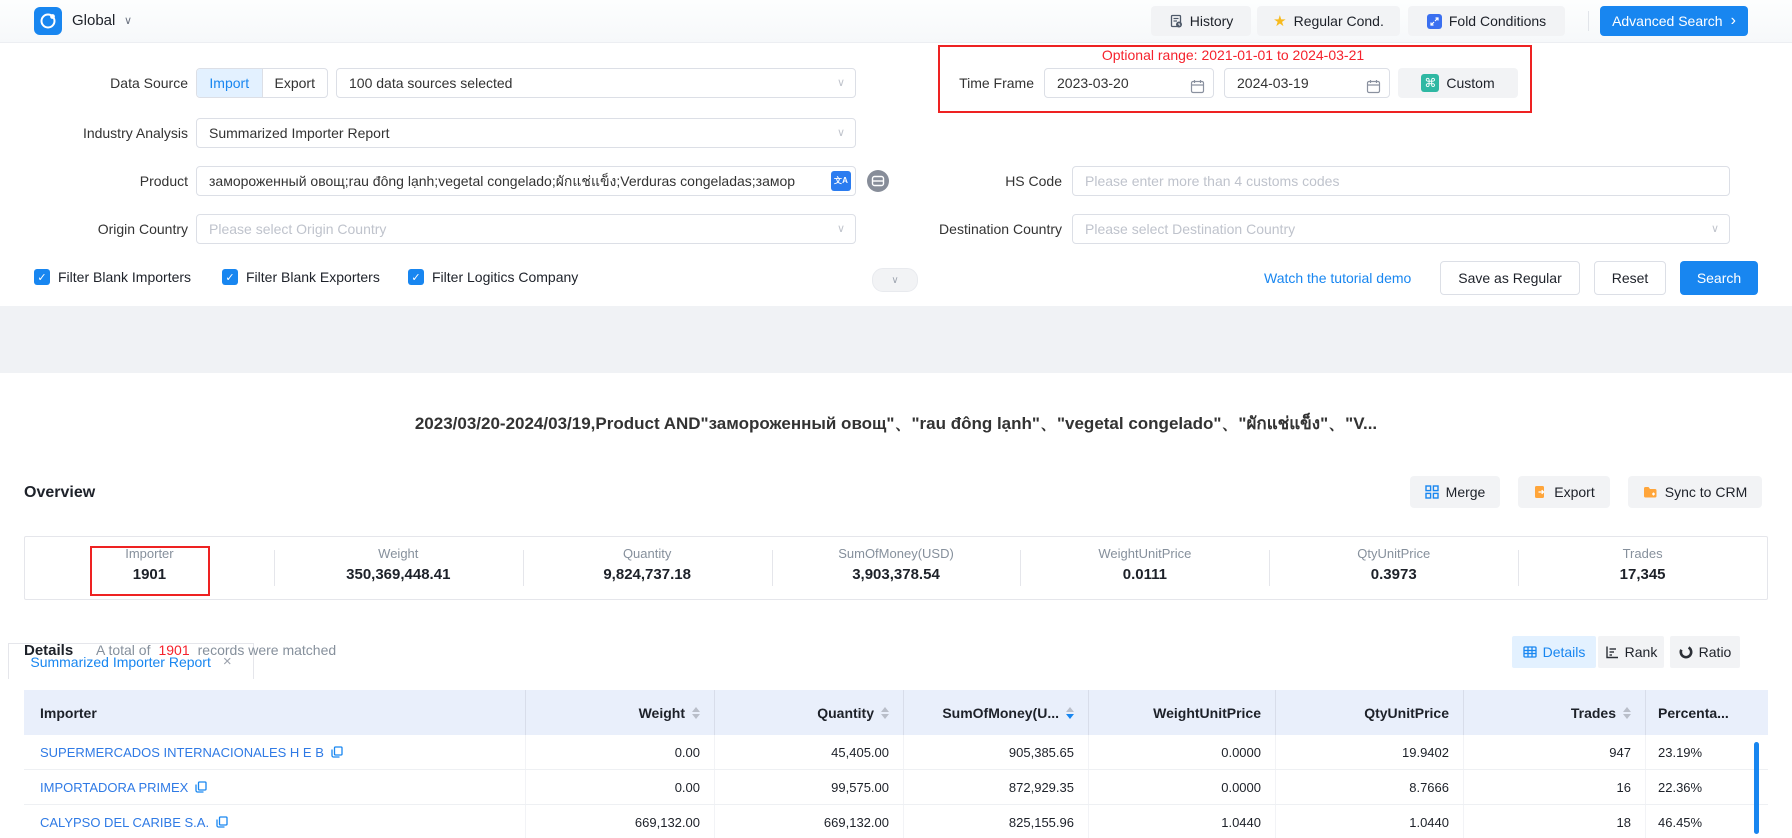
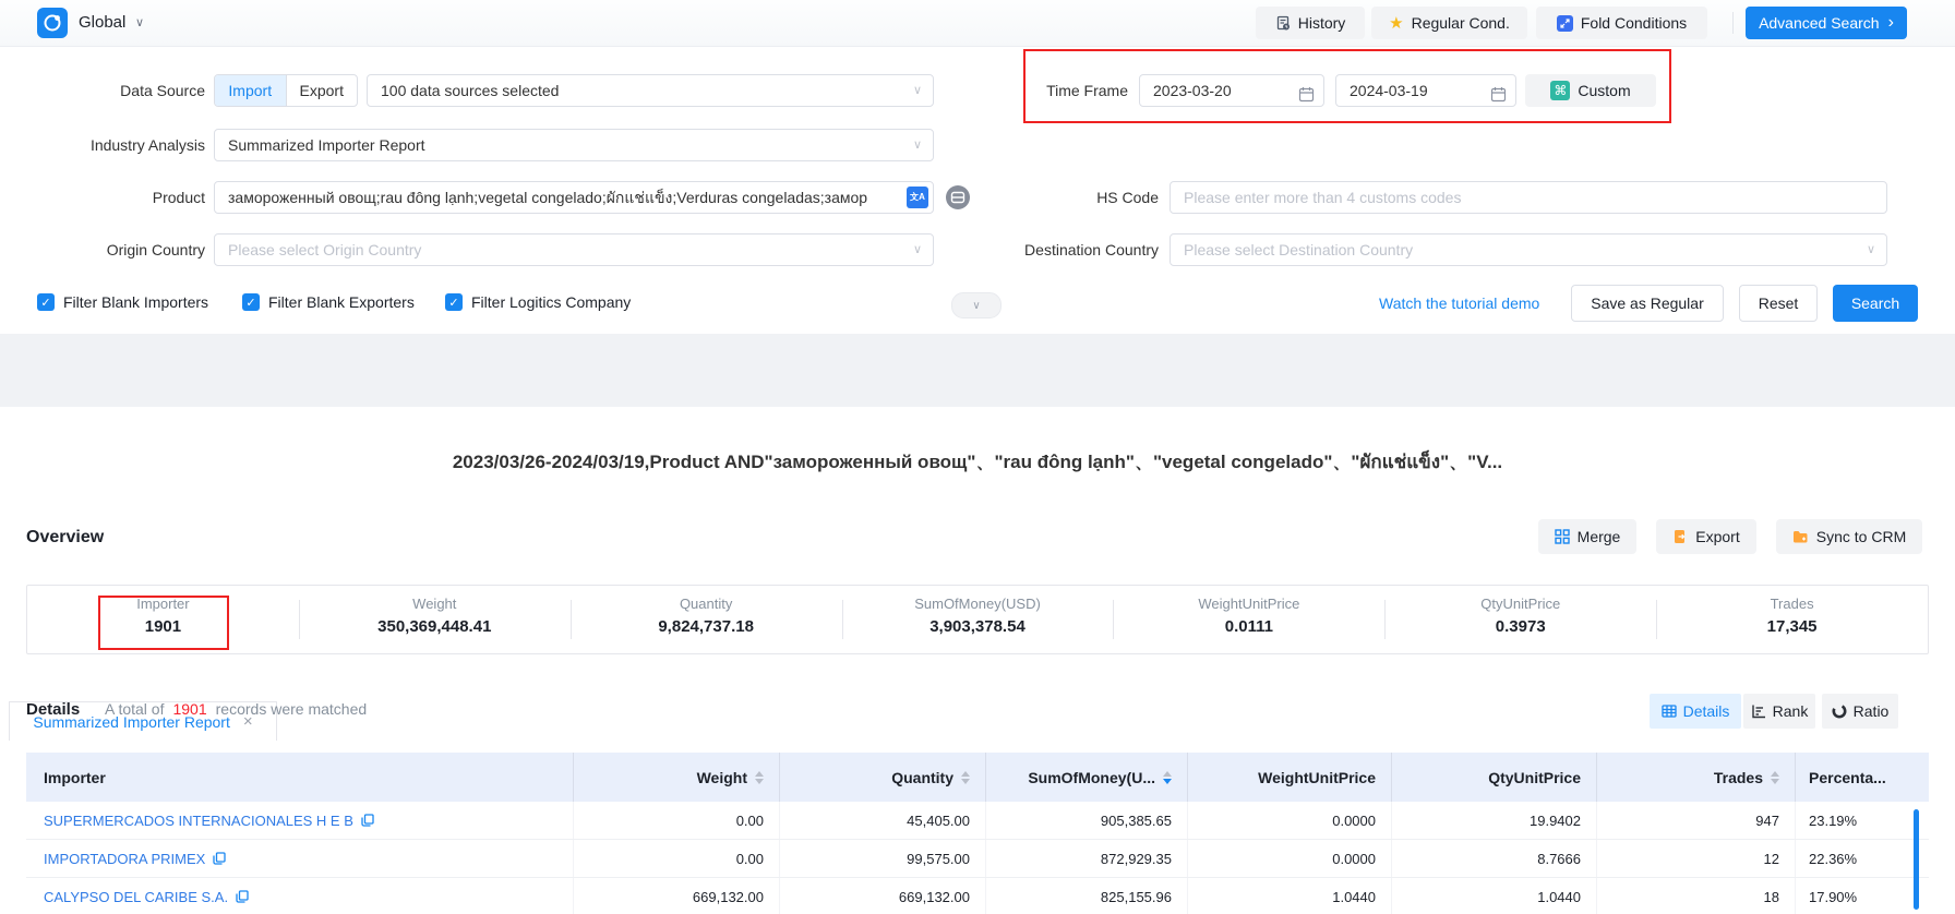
  Global
  ∨
  History
  ★
  Regular Cond.
  Fold Conditions
  Advanced Search
  ›
  Data Source
  Import
  Export
  100 data sources selected
  ∨
- Optional range: 2021-01-01 to 2024-03-21
  Time Frame
  2023-03-20
  2024-03-19
  ⌘
  Custom
  Industry Analysis
  Summarized Importer Report
  ∨
  Product
  замороженный овощ;rau đông lạnh;vegetal congelado;ผักแช่แข็ง;Verduras congeladas;замор
  文A
  HS Code
  Please enter more than 4 customs codes
  Origin Country
  Please select Origin Country
  ∨
  Destination Country
  Please select Destination Country
  ∨
  ✓
  Filter Blank Importers
  ✓
  Filter Blank Exporters
  ✓
  Filter Logitics Company
  ∨
  Watch the tutorial demo
  Save as Regular
  Reset
  Search
  Summarized Importer Report
  ×
- 2023/03/20-2024/03/19,Product AND"замороженный овощ"、"rau đông lạnh"、"vegetal congelado"、"ผักแช่แข็ง"、"V...
+ 2023/03/26-2024/03/19,Product AND"замороженный овощ"、"rau đông lạnh"、"vegetal congelado"、"ผักแช่แข็ง"、"V...
  Overview
  Merge
  Export
  Sync to CRM
  Importer
  1901
  Weight
  350,369,448.41
  Quantity
  9,824,737.18
  SumOfMoney(USD)
  3,903,378.54
  WeightUnitPrice
  0.0111
  QtyUnitPrice
  0.3973
  Trades
  17,345
  Details
  A total of 1901 records were matched
  Details
  Rank
  Ratio
  Importer
  Weight
  Quantity
  SumOfMoney(U...
  WeightUnitPrice
  QtyUnitPrice
  Trades
  Percenta...
  SUPERMERCADOS INTERNACIONALES H E B
  0.00
  45,405.00
  905,385.65
  0.0000
  19.9402
  947
  23.19%
  IMPORTADORA PRIMEX
  0.00
  99,575.00
  872,929.35
  0.0000
  8.7666
- 16
+ 12
  22.36%
  CALYPSO DEL CARIBE S.A.
  669,132.00
  669,132.00
  825,155.96
  1.0440
  1.0440
  18
- 46.45%
+ 17.90%
